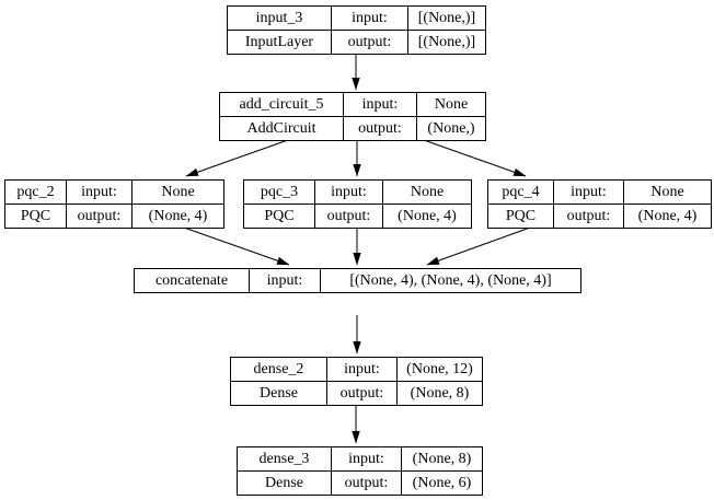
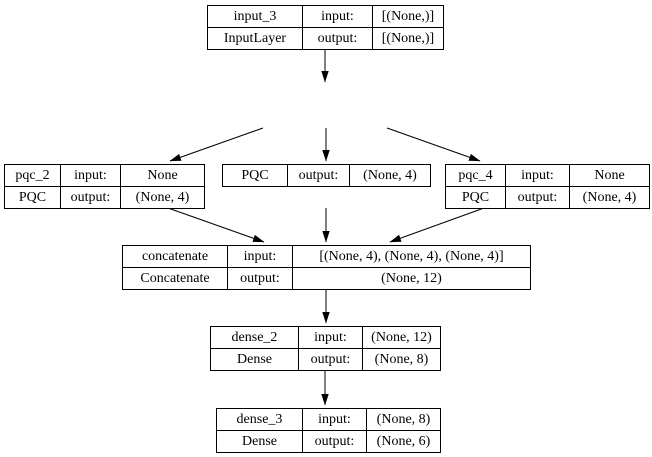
  input_3	input:	[(None,)]
  InputLayer	output:	[(None,)]
- add_circuit_5	input:	None
- AddCircuit	output:	(None,)
  pqc_2	input:	None
  PQC	output:	(None, 4)
- pqc_3	input:	None
  PQC	output:	(None, 4)
  pqc_4	input:	None
  PQC	output:	(None, 4)
  concatenate	input:	[(None, 4), (None, 4), (None, 4)]
+ Concatenate	output:	(None, 12)
  dense_2	input:	(None, 12)
  Dense	output:	(None, 8)
  dense_3	input:	(None, 8)
  Dense	output:	(None, 6)
